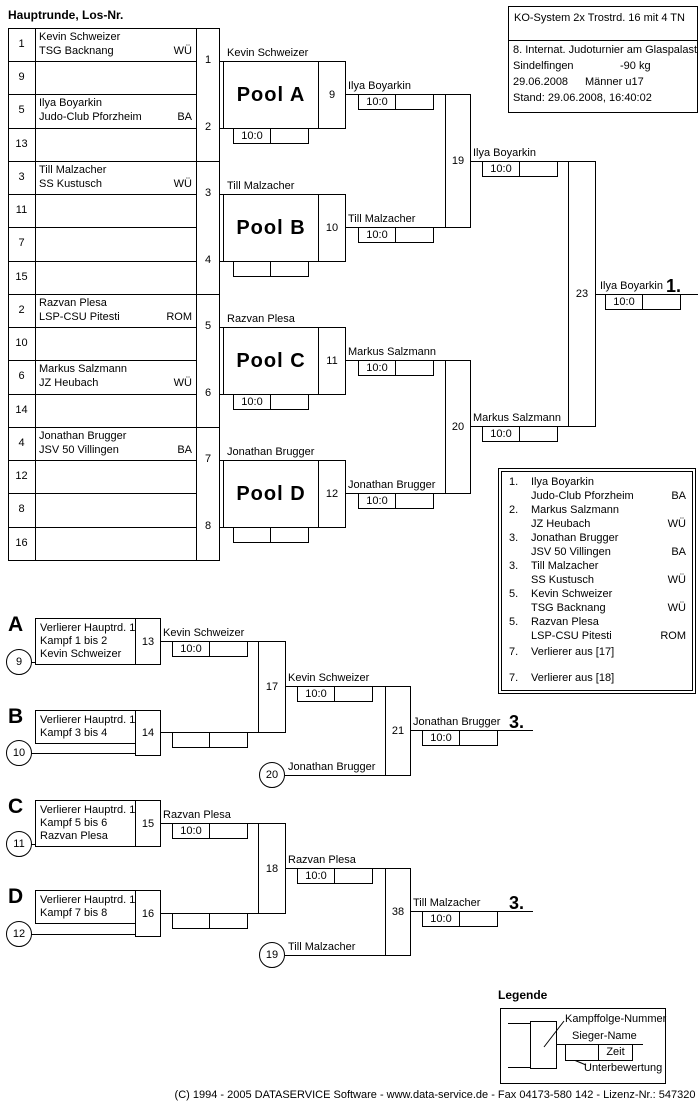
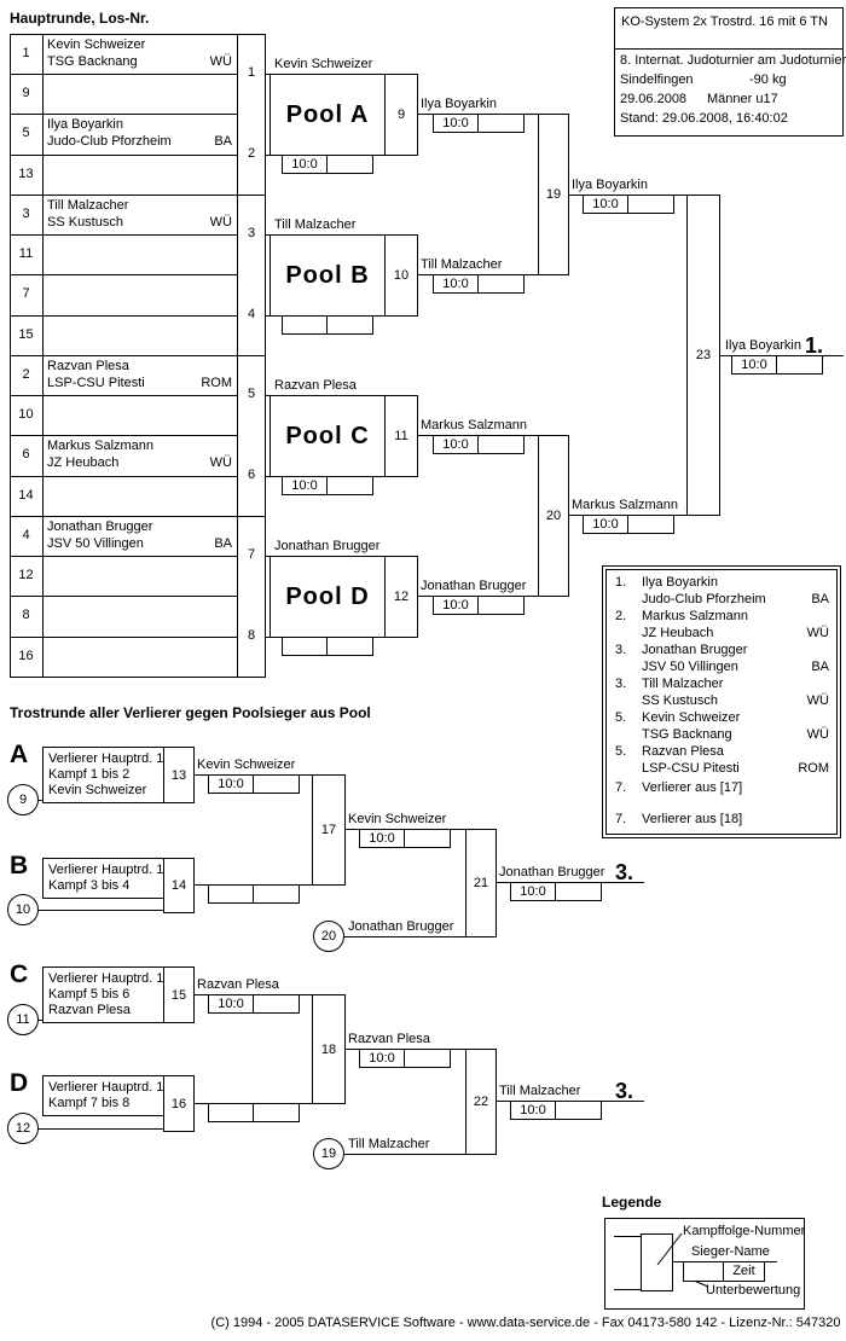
- KO-System 2x Trostrd. 16 mit 4 TN
+ KO-System 2x Trostrd. 16 mit 6 TN
- 8. Internat. Judoturnier am Glaspalast
+ 8. Internat. Judoturnier am Judoturnier
  Sindelfingen
  -90 kg
  29.06.2008
  Männer u17
  Stand: 29.06.2008, 16:40:02
  Hauptrunde, Los-Nr.
  1
  9
  5
  13
  3
  11
  7
  15
  2
  10
  6
  14
  4
  12
  8
  16
  Kevin Schweizer
  TSG Backnang
  WÜ
  Ilya Boyarkin
  Judo-Club Pforzheim
  BA
  Till Malzacher
  SS Kustusch
  WÜ
  Razvan Plesa
  LSP-CSU Pitesti
  ROM
  Markus Salzmann
  JZ Heubach
  WÜ
  Jonathan Brugger
  JSV 50 Villingen
  BA
  1
  2
  3
  4
  5
  6
  7
  8
  Kevin Schweizer
  10:0
  Till Malzacher
  Razvan Plesa
  10:0
  Jonathan Brugger
  Pool A
  9
  Pool B
  10
  Pool C
  11
  Pool D
  12
  Ilya Boyarkin
  10:0
  Till Malzacher
  10:0
  Markus Salzmann
  10:0
  Jonathan Brugger
  10:0
  19
  Ilya Boyarkin
  10:0
  20
  Markus Salzmann
  10:0
  23
  Ilya Boyarkin
  1.
  10:0
+ Trostrunde aller Verlierer gegen Poolsieger aus Pool
  A
  Verlierer Hauptrd. 1
  Kampf 1 bis 2
  Kevin Schweizer
  13
  9
  Kevin Schweizer
  10:0
  B
  Verlierer Hauptrd. 1
  Kampf 3 bis 4
  14
  10
  17
  Kevin Schweizer
  10:0
  21
  Jonathan Brugger
  3.
  10:0
  20
  Jonathan Brugger
  C
  Verlierer Hauptrd. 1
  Kampf 5 bis 6
  Razvan Plesa
  15
  11
  Razvan Plesa
  10:0
  D
  Verlierer Hauptrd. 1
  Kampf 7 bis 8
  16
  12
  18
  Razvan Plesa
  10:0
- 38
+ 22
  Till Malzacher
  3.
  10:0
  19
  Till Malzacher
  1.
  Ilya Boyarkin
  Judo-Club Pforzheim
  BA
  2.
  Markus Salzmann
  JZ Heubach
  WÜ
  3.
  Jonathan Brugger
  JSV 50 Villingen
  BA
  3.
  Till Malzacher
  SS Kustusch
  WÜ
  5.
  Kevin Schweizer
  TSG Backnang
  WÜ
  5.
  Razvan Plesa
  LSP-CSU Pitesti
  ROM
  7.
  Verlierer aus [17]
  7.
  Verlierer aus [18]
  Legende
  Kampffolge-Nummer
  Sieger-Name
  Zeit
  Unterbewertung
  (C) 1994 - 2005 DATASERVICE Software - www.data-service.de - Fax 04173-580 142 - Lizenz-Nr.: 547320
